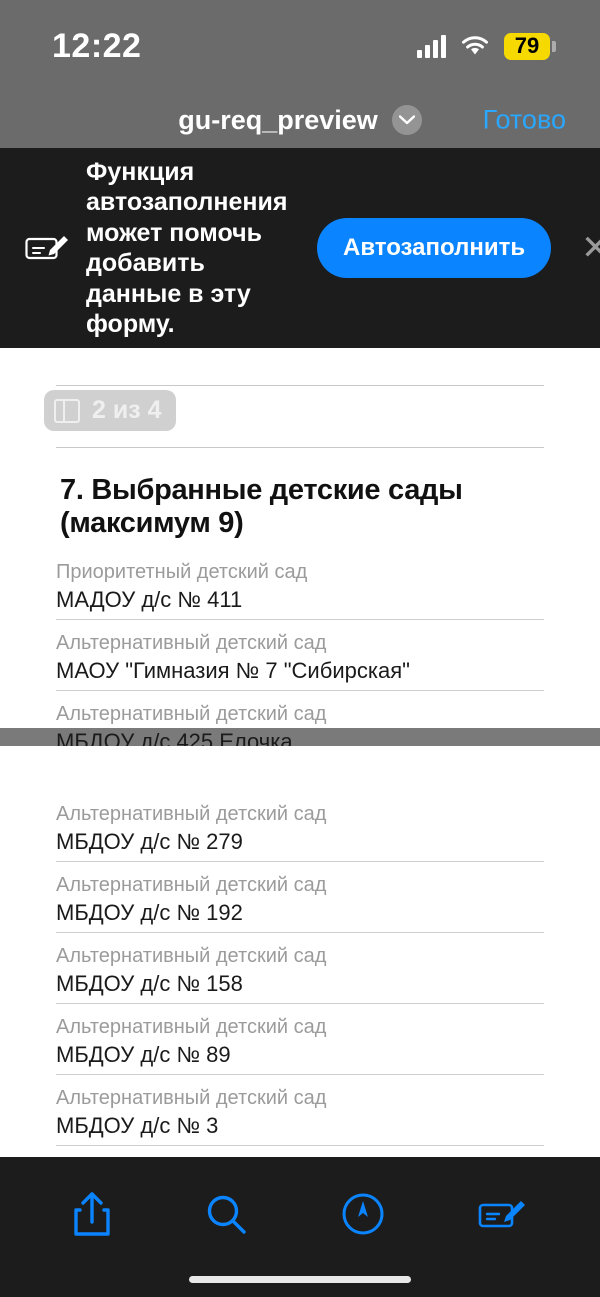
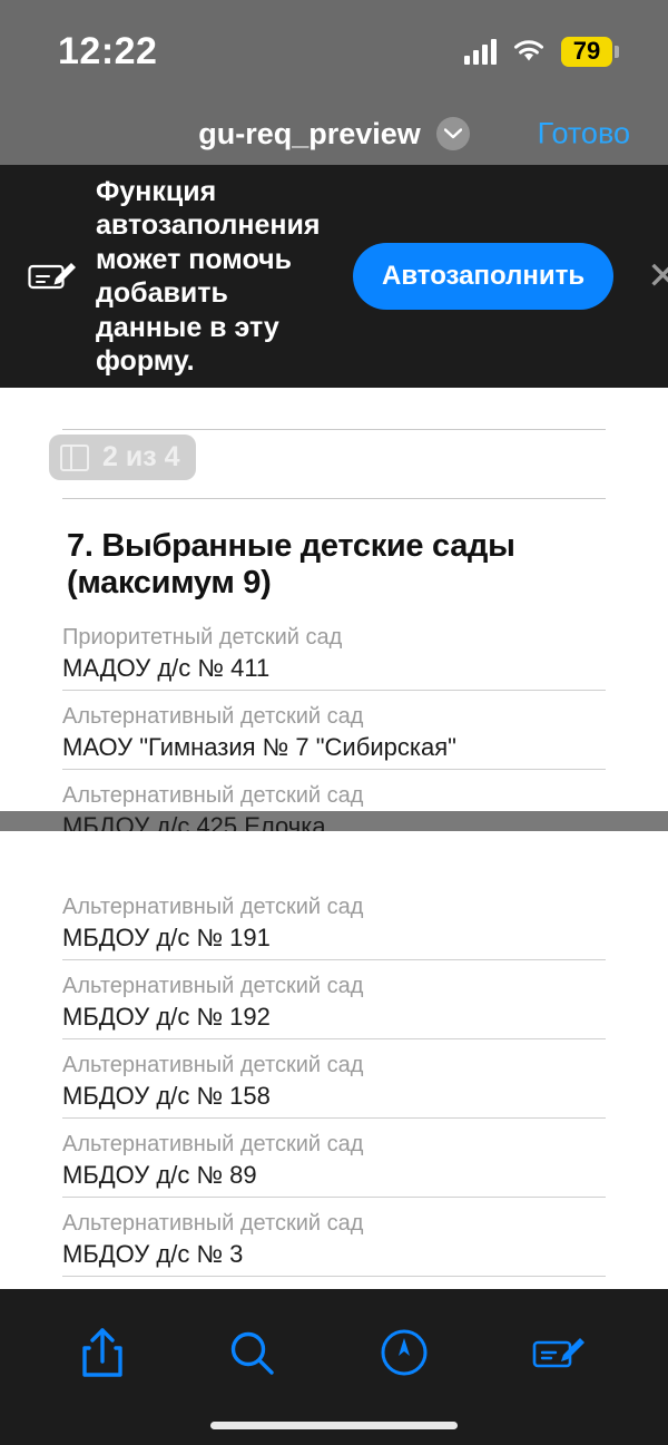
  12:22
  79
  gu-req_preview
  Готово
  Функция автозаполнения может помочь добавить данные в эту форму.
  Автозаполнить
  ✕
  7. Выбранные детские сады (максимум 9)
  Приоритетный детский сад
  МАДОУ д/с № 411
  Альтернативный детский сад
  МАОУ "Гимназия № 7 "Сибирская"
  Альтернативный детский сад
  МБДОУ д/с 425 Елочка
  2 из 4
  Альтернативный детский сад
- МБДОУ д/с № 279
+ МБДОУ д/с № 191
  Альтернативный детский сад
  МБДОУ д/с № 192
  Альтернативный детский сад
  МБДОУ д/с № 158
  Альтернативный детский сад
  МБДОУ д/с № 89
  Альтернативный детский сад
  МБДОУ д/с № 3
